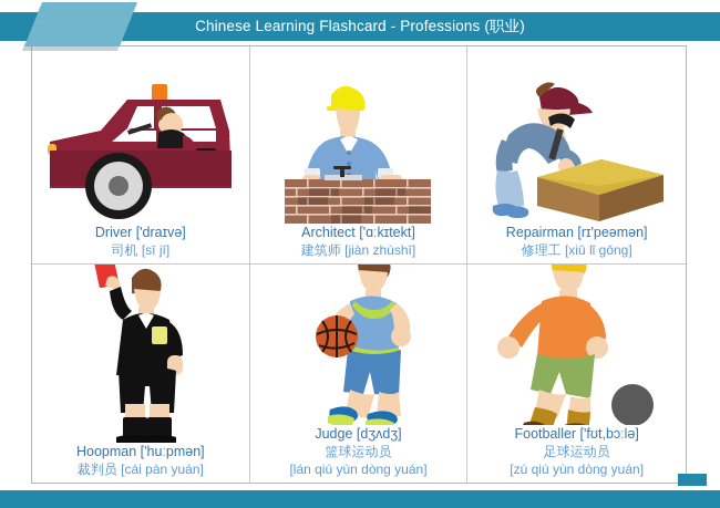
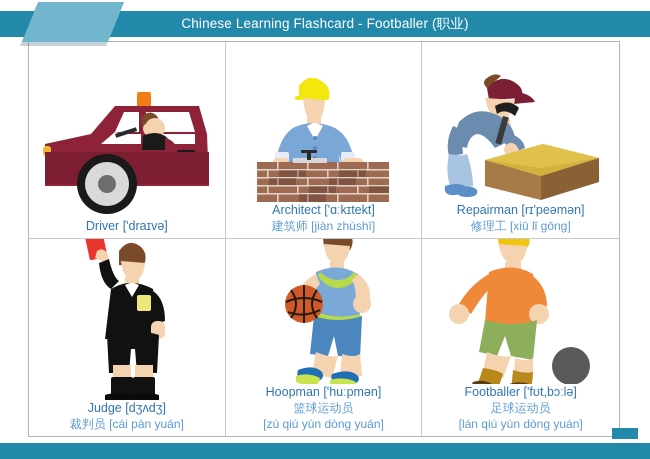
- Chinese Learning Flashcard - Professions (职业)
+ Chinese Learning Flashcard - Footballer (职业)
  Driver ['draɪvə]
- 司机 [sī jī]
  Architect ['ɑːkɪtekt]
  建筑师 [jiàn zhùshī]
  Repairman [rɪ'peəmən]
  修理工 [xiū lǐ gōng]
- Hoopman ['huːpmən]
+ Judge [dʒʌdʒ]
  裁判员 [cái pàn yuán]
- Judge [dʒʌdʒ]
+ Hoopman ['huːpmən]
  篮球运动员
- [lán qiú yùn dòng yuán]
+ [zú qiú yùn dòng yuán]
  Footballer ['fʊt,bɔːlə]
  足球运动员
- [zú qiú yùn dòng yuán]
+ [lán qiú yùn dòng yuán]
